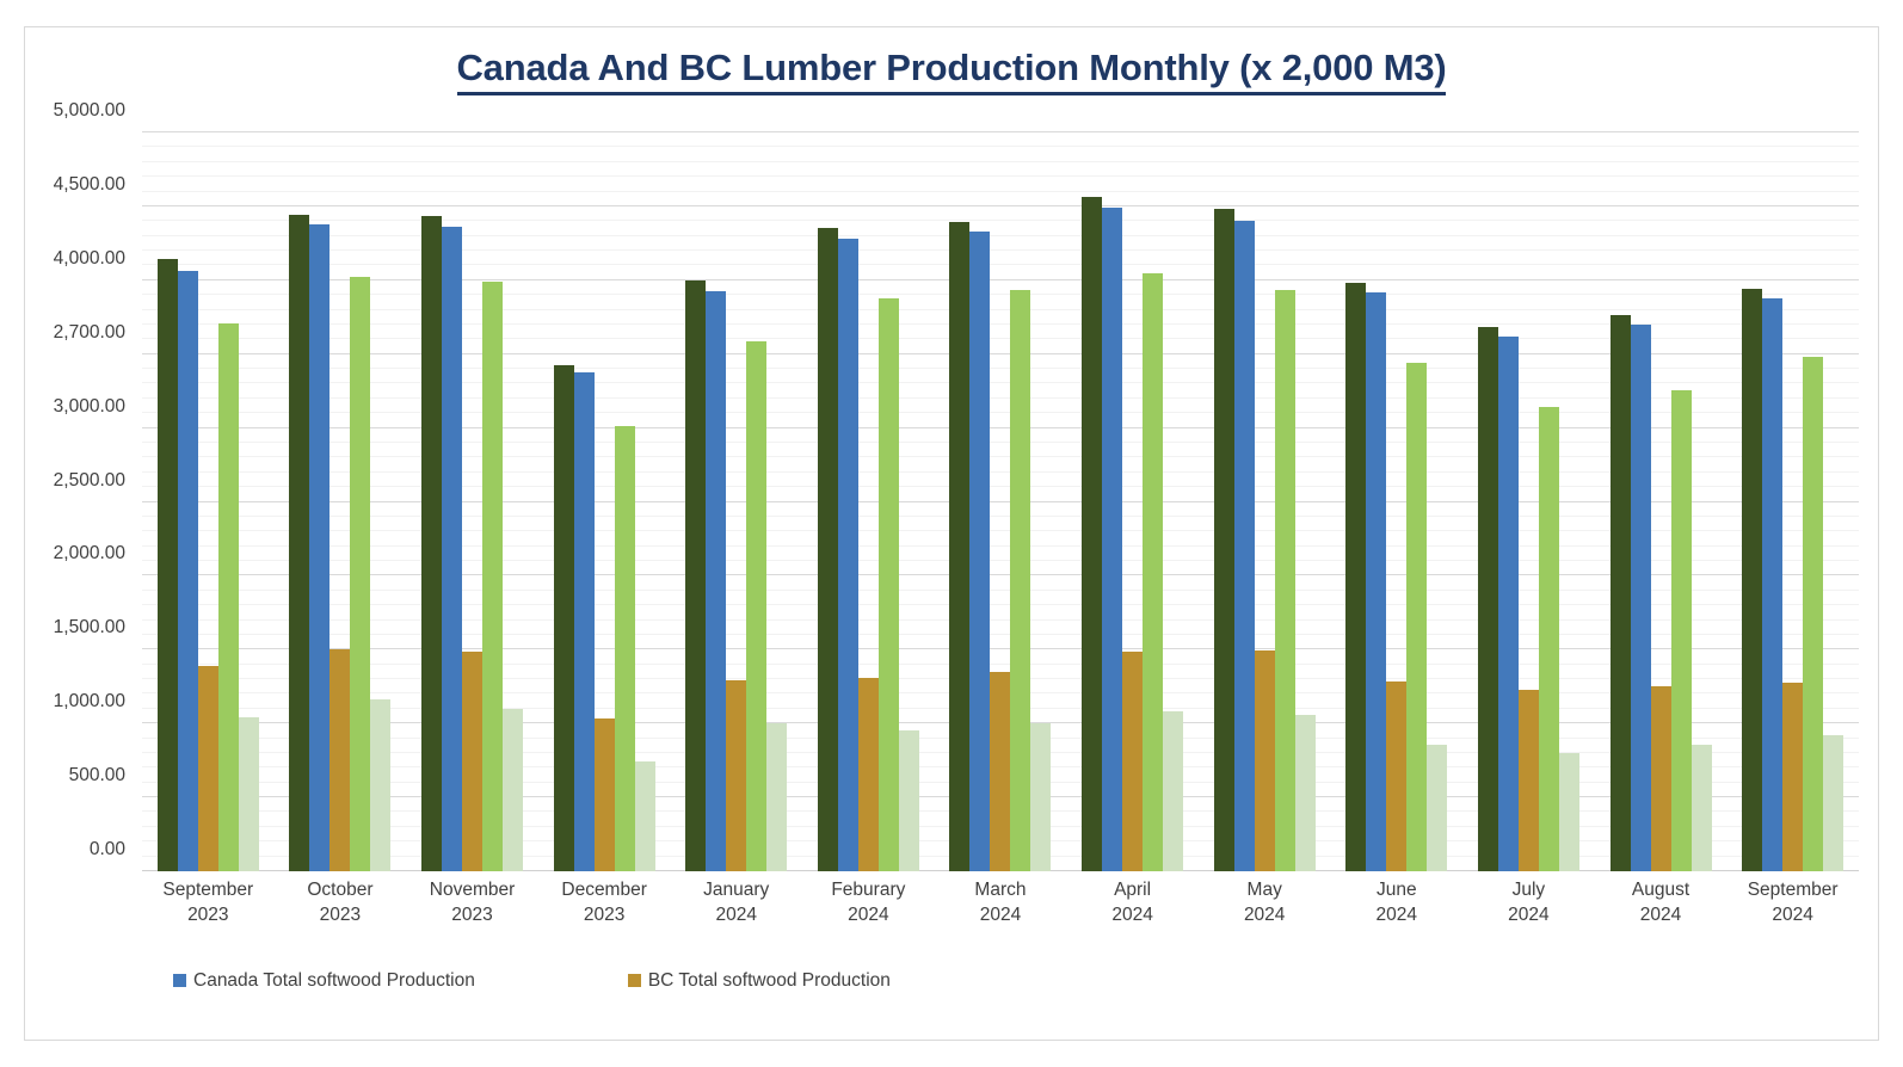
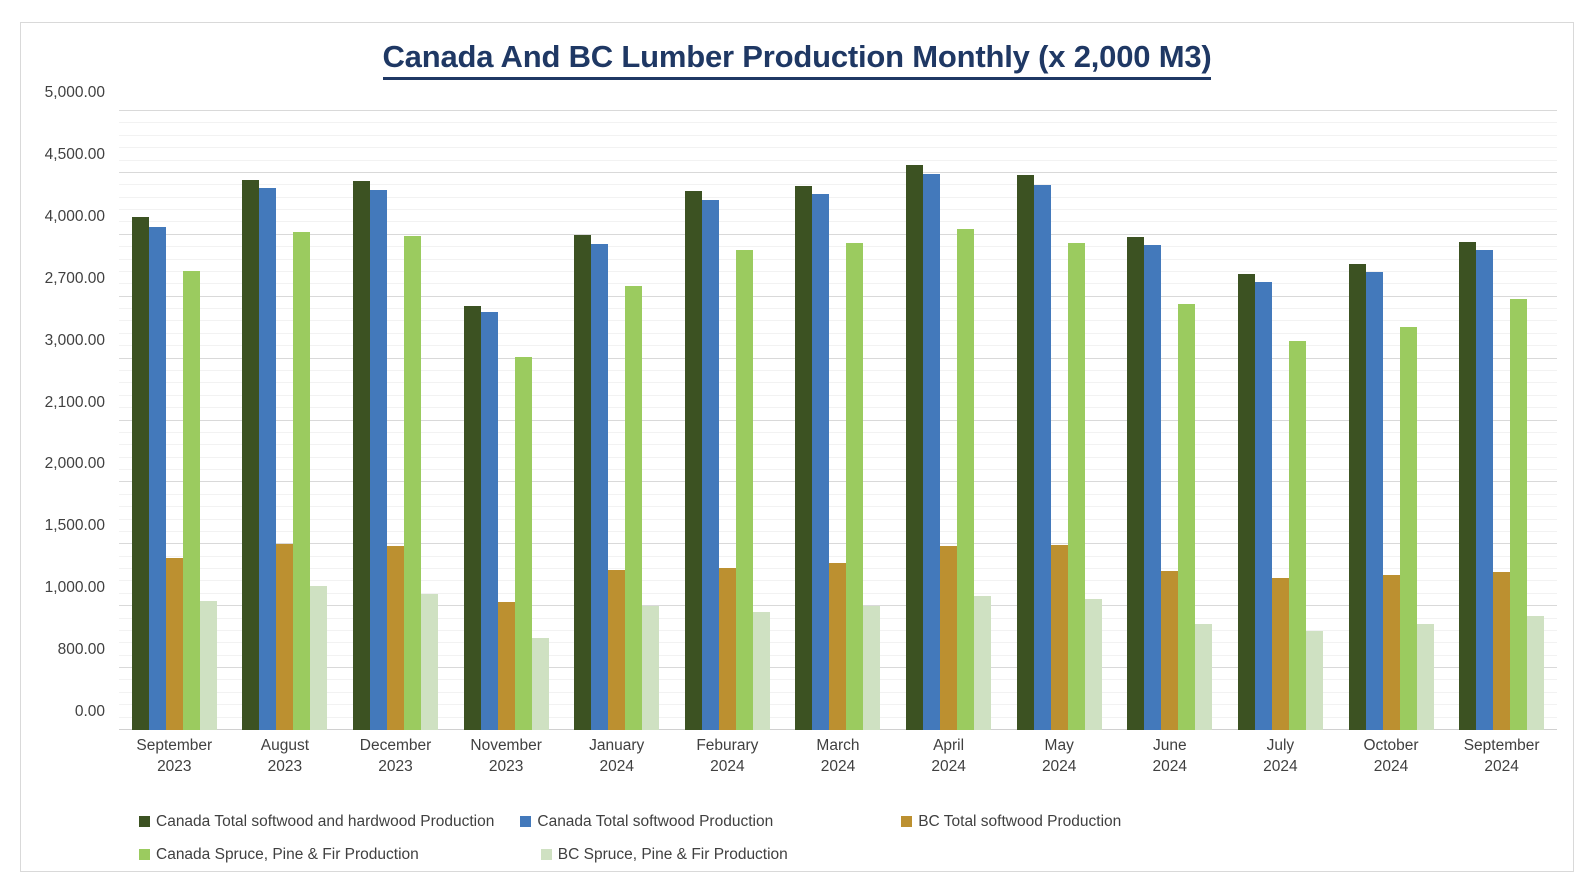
  Canada And BC Lumber Production Monthly (x 2,000 M3)
  0.00
- 500.00
+ 800.00
  1,000.00
  1,500.00
  2,000.00
- 2,500.00
+ 2,100.00
  3,000.00
  2,700.00
  4,000.00
  4,500.00
  5,000.00
  September
  2023
- October
+ August
  2023
- November
+ December
  2023
- December
+ November
  2023
  January
  2024
  Feburary
  2024
  March
  2024
  April
  2024
  May
  2024
  June
  2024
  July
  2024
- August
+ October
  2024
  September
  2024
+ Canada Total softwood and hardwood Production
  Canada Total softwood Production
  BC Total softwood Production
+ Canada Spruce, Pine & Fir Production
+ BC Spruce, Pine & Fir Production
